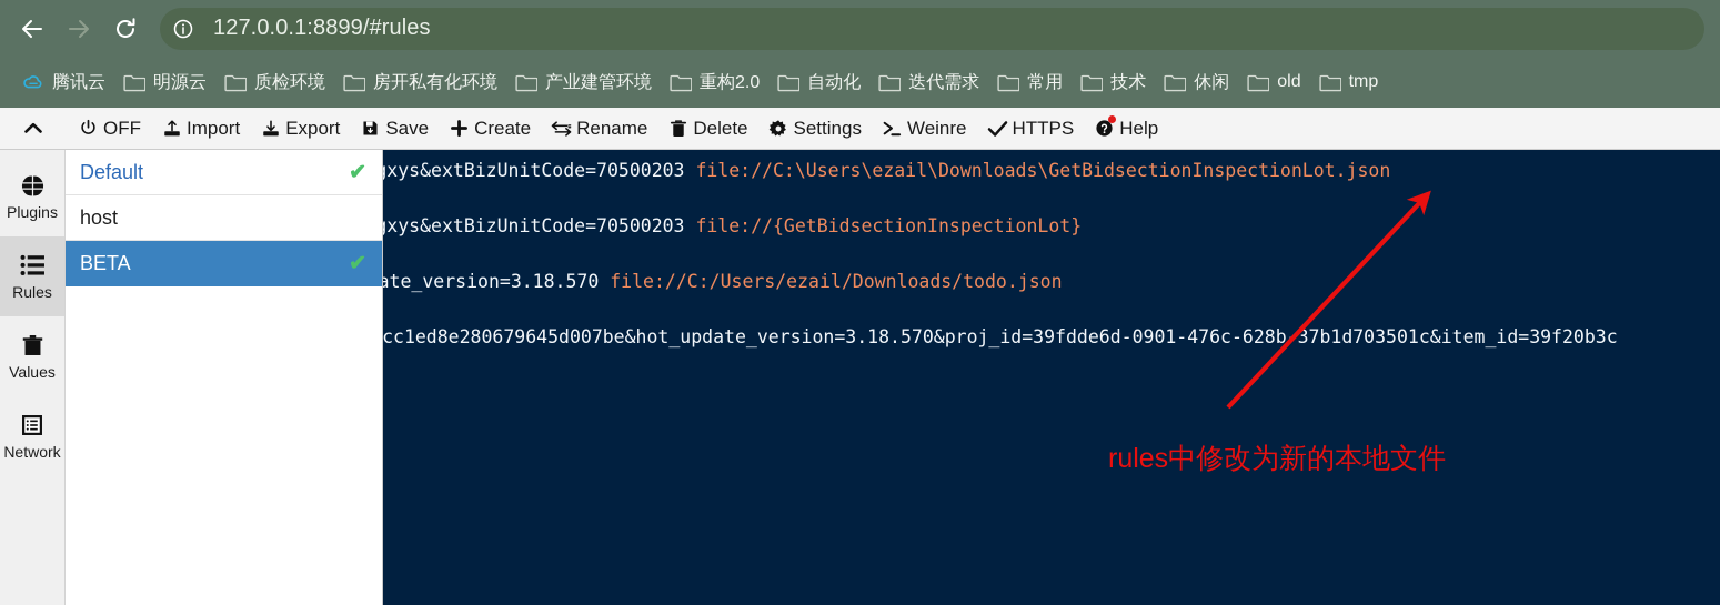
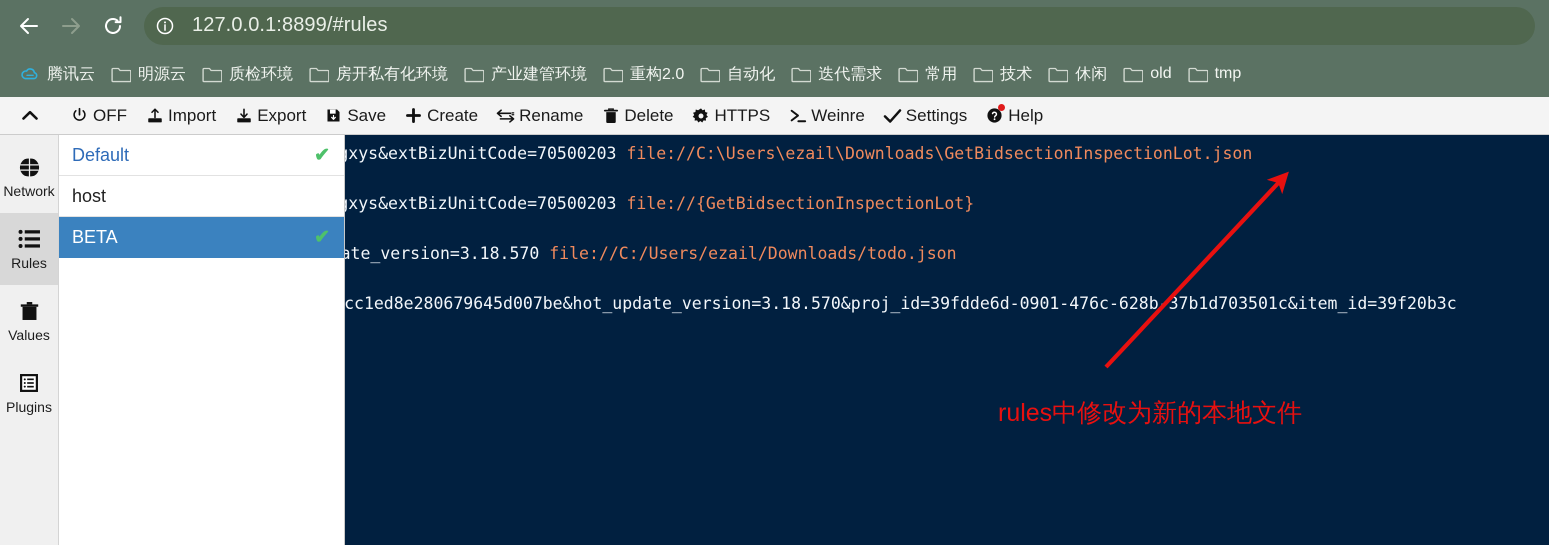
  127.0.0.1:8899/#rules
  腾讯云
  明源云
  质检环境
  房开私有化环境
  产业建管环境
  重构2.0
  自动化
  迭代需求
  常用
  技术
  休闲
  old
  tmp
  OFF
  Import
  Export
  Save
  Create
  Rename
  Delete
- Settings
+ HTTPS
  Weinre
- HTTPS
+ Settings
  Help
- Plugins
+ Network
  Rules
  Values
- Network
+ Plugins
  Default
  ✔
  host
  BETA
  ✔
  xys&extBizUnitCode=70500203 file://C:\Users\ezail\Downloads\GetBidsectionInspectionLot.json
  xys&extBizUnitCode=70500203 file://{GetBidsectionInspectionLot}
  ate_version=3.18.570 file://C:/Users/ezail/Downloads/todo.json
  cc1ed8e280679645d007be&hot_update_version=3.18.570&proj_id=39fdde6d-0901-476c-628b37b1d703501c&item_id=39f20b3c
  rules中修改为新的本地文件
